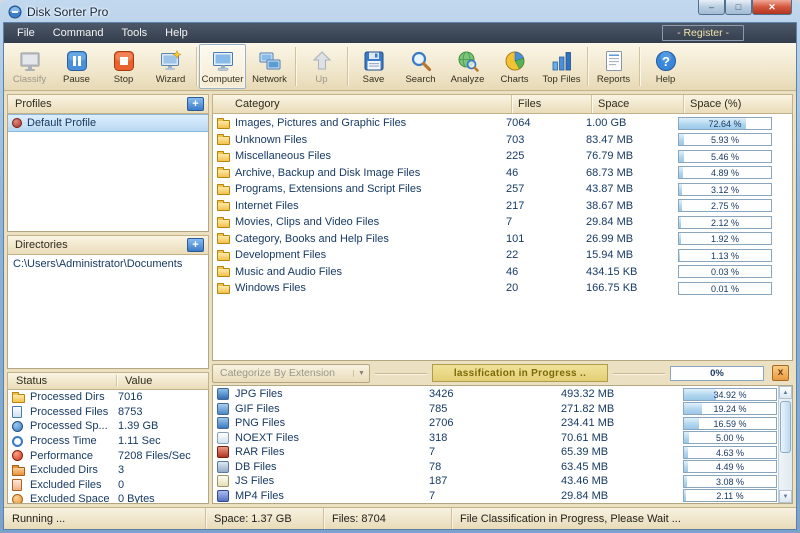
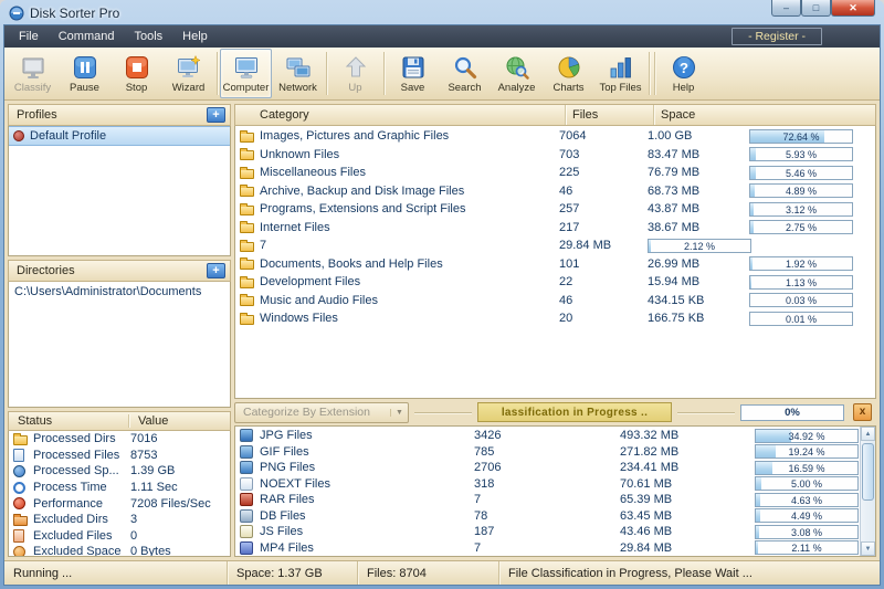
  Disk Sorter Pro
  –
  □
  ✕
  File
  Command
  Tools
  Help
  - Register -
  Classify
  Pause
  Stop
  Wizard
  Computer
  Network
  Up
  Save
  Search
  Analyze
  Charts
  Top Files
- Reports
  ?
  Help
  Profiles
  +
  Default Profile
  Directories
  +
  C:\Users\Administrator\Documents
  Status
  Value
  Processed Dirs
  7016
  Processed Files
  8753
  Processed Sp...
  1.39 GB
  Process Time
  1.11 Sec
  Performance
  7208 Files/Sec
  Excluded Dirs
  3
  Excluded Files
  0
  Excluded Space
  0 Bytes
  Category
  Files
  Space
- Space (%)
  Images, Pictures and Graphic Files
  7064
  1.00 GB
  72.64 %
  Unknown Files
  703
  83.47 MB
  5.93 %
  Miscellaneous Files
  225
  76.79 MB
  5.46 %
  Archive, Backup and Disk Image Files
  46
  68.73 MB
  4.89 %
  Programs, Extensions and Script Files
  257
  43.87 MB
  3.12 %
  Internet Files
  217
  38.67 MB
  2.75 %
- Movies, Clips and Video Files
  7
  29.84 MB
  2.12 %
- Category, Books and Help Files
+ Documents, Books and Help Files
  101
  26.99 MB
  1.92 %
  Development Files
  22
  15.94 MB
  1.13 %
  Music and Audio Files
  46
  434.15 KB
  0.03 %
  Windows Files
  20
  166.75 KB
  0.01 %
  Categorize By Extension
  lassification in Progress ..
  0%
  x
  JPG Files
  3426
  493.32 MB
  34.92 %
  GIF Files
  785
  271.82 MB
  19.24 %
  PNG Files
  2706
  234.41 MB
  16.59 %
  NOEXT Files
  318
  70.61 MB
  5.00 %
  RAR Files
  7
  65.39 MB
  4.63 %
  DB Files
  78
  63.45 MB
  4.49 %
  JS Files
  187
  43.46 MB
  3.08 %
  MP4 Files
  7
  29.84 MB
  2.11 %
  Running ...
  Space: 1.37 GB
  Files: 8704
  File Classification in Progress, Please Wait ...
